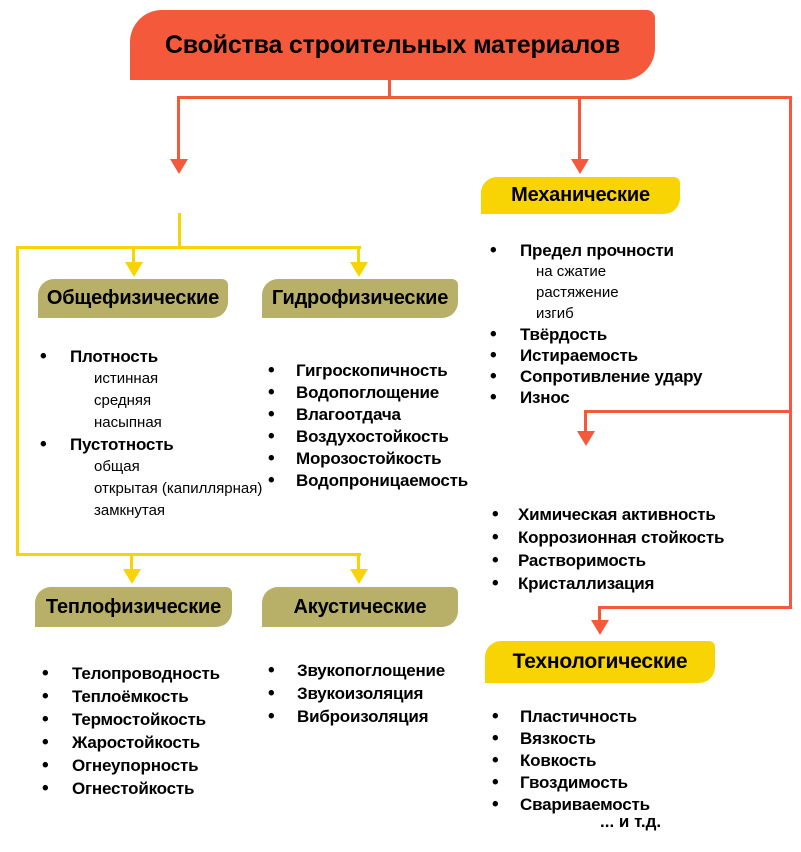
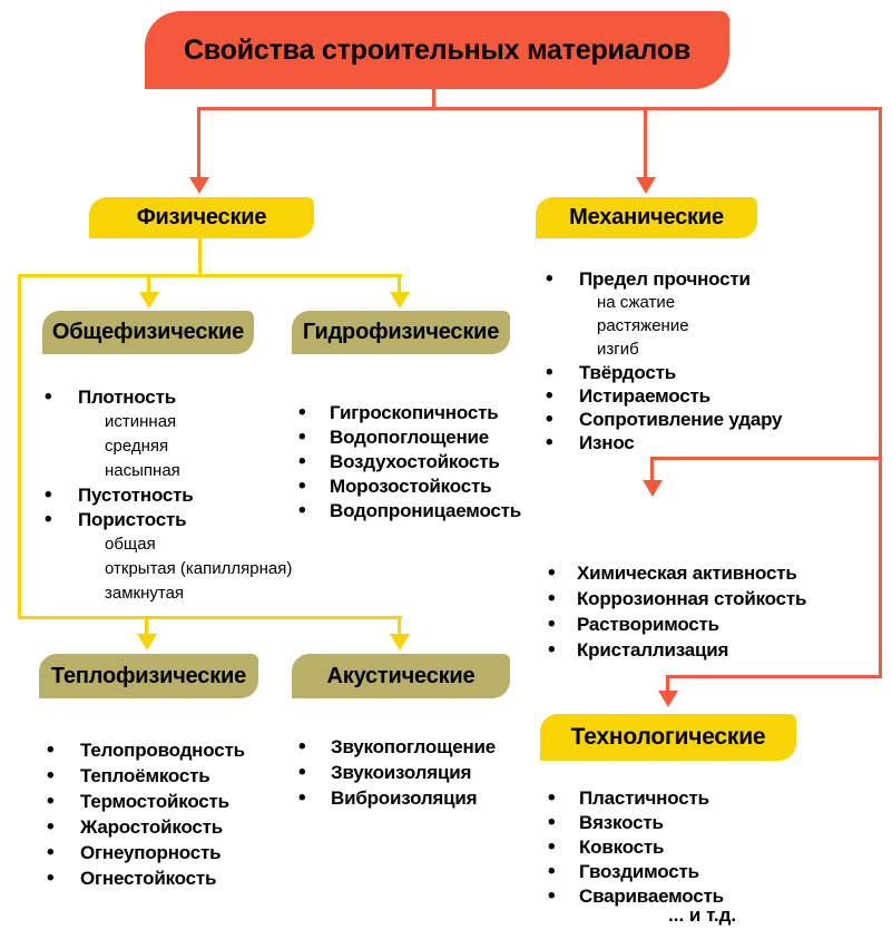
  Свойства строительных материалов
+ Физические
  Механические
  Общефизические
  Гидрофизические
  Теплофизические
  Акустические
  Технологические
  Предел прочности
  на сжатие
  растяжение
  изгиб
  Твёрдость
  Истираемость
  Сопротивление удару
  Износ
  Плотность
  истинная
  средняя
  насыпная
  Пустотность
+ Пористость
  общая
  открытая (капиллярная)
  замкнутая
  Гигроскопичность
  Водопоглощение
- Влагоотдача
  Воздухостойкость
  Морозостойкость
  Водопроницаемость
  Химическая активность
  Коррозионная стойкость
  Растворимость
  Кристаллизация
  Телопроводность
  Теплоёмкость
  Термостойкость
  Жаростойкость
  Огнеупорность
  Огнестойкость
  Звукопоглощение
  Звукоизоляция
  Виброизоляция
  Пластичность
  Вязкость
  Ковкость
  Гвоздимость
  Свариваемость
  ... и т.д.
